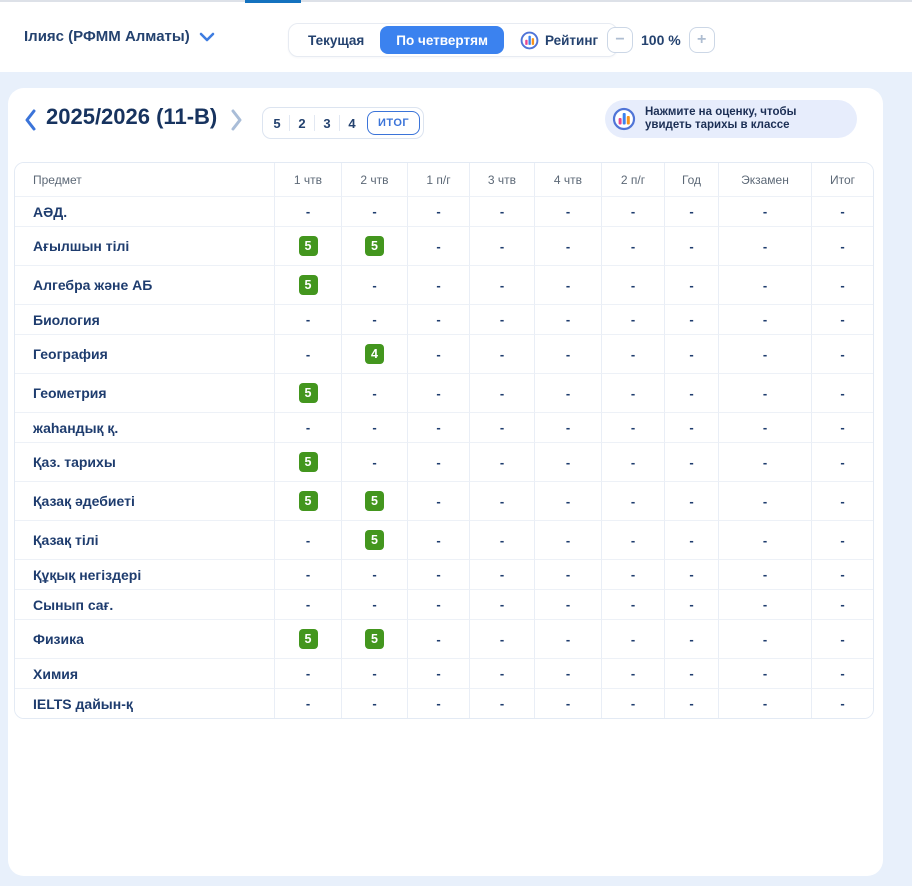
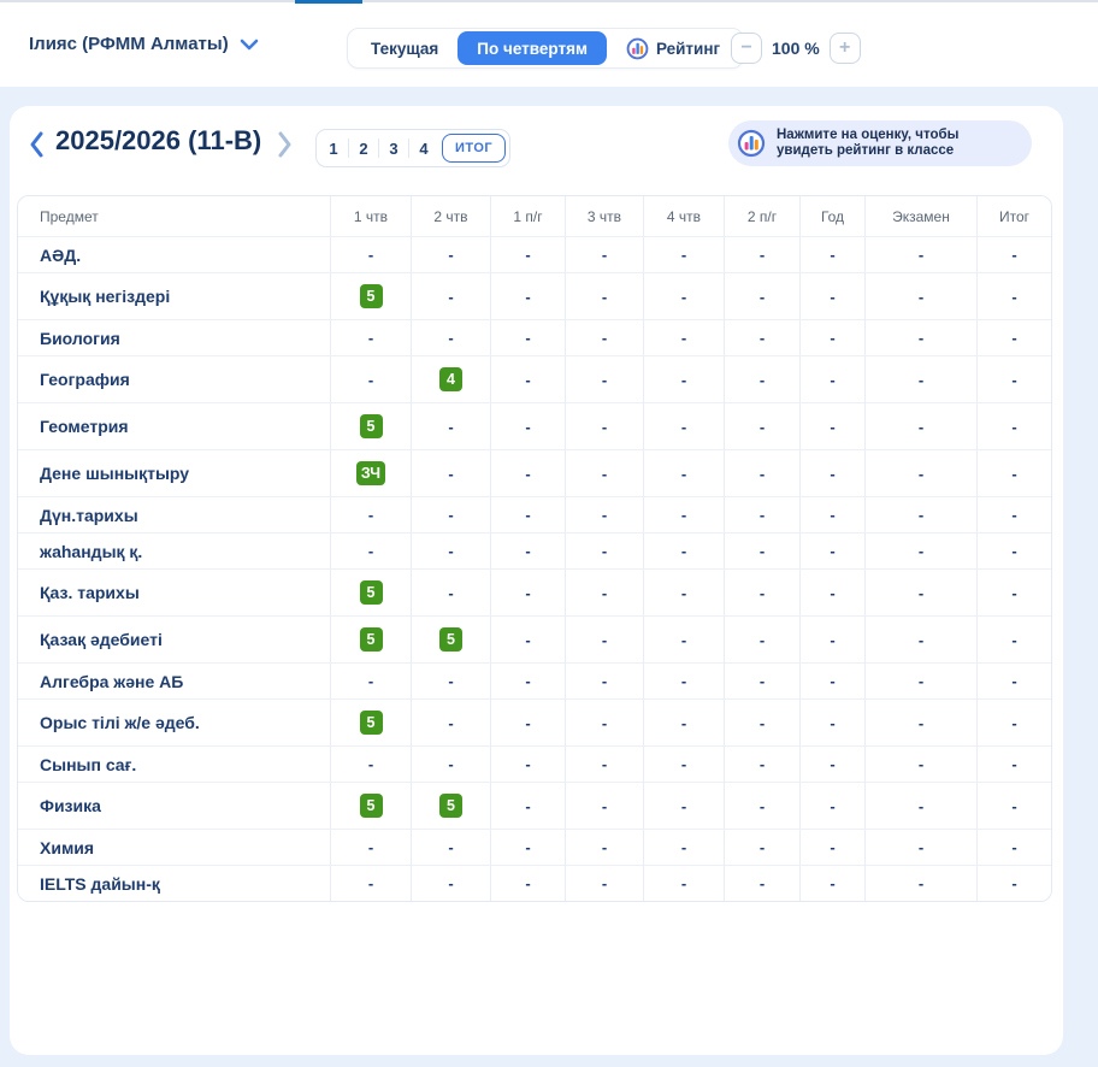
  Ілияс (РФММ Алматы)
  Текущая
  По четвертям
  Рейтинг
  −
  100 %
  +
  2025/2026 (11-В)
- 5
+ 1
  2
  3
  4
  ИТОГ
- Нажмите на оценку, чтобы увидеть тарихы в классе
+ Нажмите на оценку, чтобы увидеть рейтинг в классе
  Предмет	1 чтв	2 чтв	1 п/г	3 чтв	4 чтв	2 п/г	Год	Экзамен	Итог
  АӘД.	-	-	-	-	-	-	-	-	-
- Ағылшын тілі	5	5	-	-	-	-	-	-	-
- Алгебра және АБ	5	-	-	-	-	-	-	-	-
+ Құқық негіздері	5	-	-	-	-	-	-	-	-
  Биология	-	-	-	-	-	-	-	-	-
  География	-	4	-	-	-	-	-	-	-
  Геометрия	5	-	-	-	-	-	-	-	-
+ Дене шынықтыру	ЗЧ	-	-	-	-	-	-	-	-
+ Дүн.тарихы	-	-	-	-	-	-	-	-	-
  жаһандық қ.	-	-	-	-	-	-	-	-	-
  Қаз. тарихы	5	-	-	-	-	-	-	-	-
  Қазақ әдебиеті	5	5	-	-	-	-	-	-	-
- Қазақ тілі	-	5	-	-	-	-	-	-	-
- Құқық негіздері	-	-	-	-	-	-	-	-	-
+ Алгебра және АБ	-	-	-	-	-	-	-	-	-
+ Орыс тілі ж/е әдеб.	5	-	-	-	-	-	-	-	-
  Сынып сағ.	-	-	-	-	-	-	-	-	-
  Физика	5	5	-	-	-	-	-	-	-
  Химия	-	-	-	-	-	-	-	-	-
  IELTS дайын-қ	-	-	-	-	-	-	-	-	-
